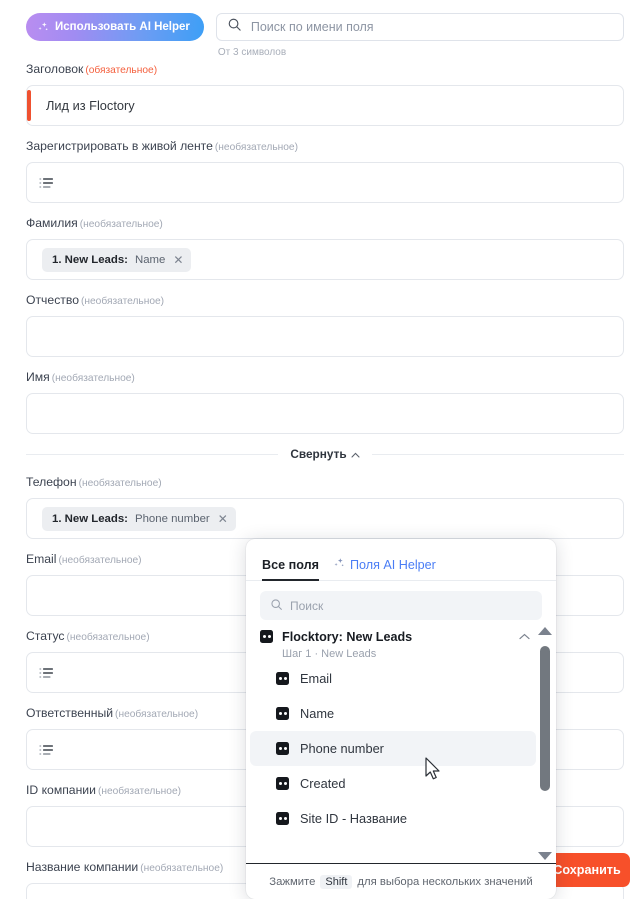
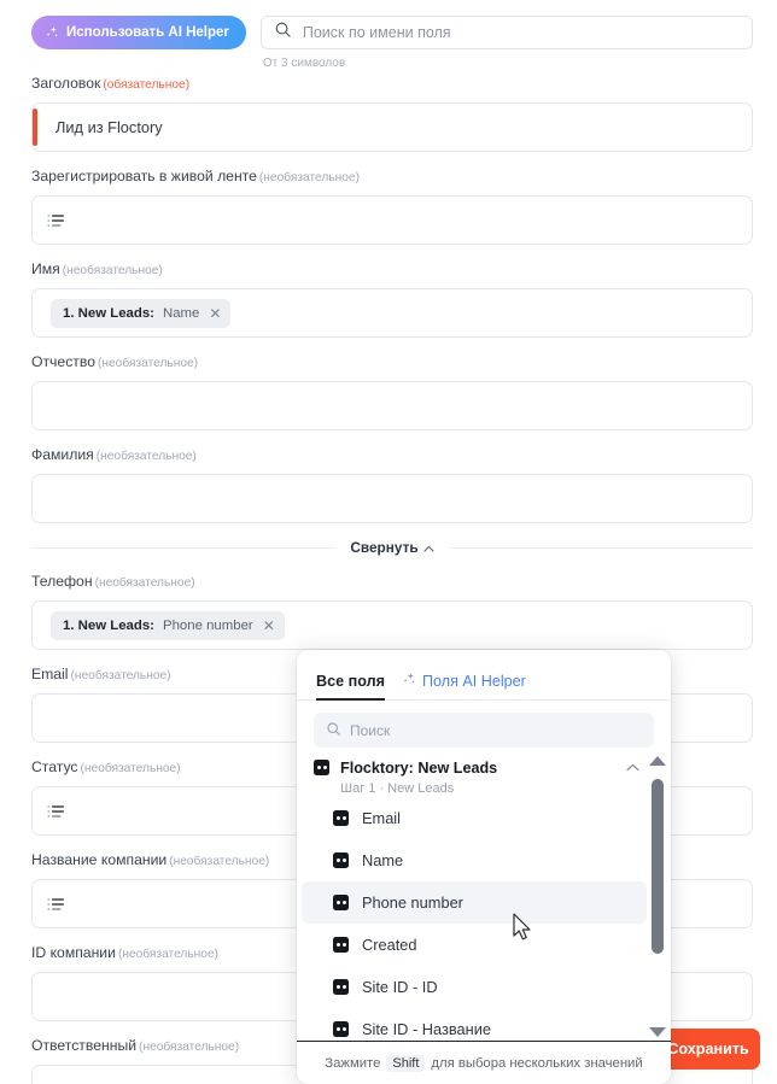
  Использовать AI Helper
  Поиск по имени поля
  От 3 символов
  Заголовок (обязательное)
  Лид из Floctory
  Зарегистрировать в живой ленте (необязательное)
- Фамилия (необязательное)
+ Имя (необязательное)
  1. New Leads:
  Name
  ✕
  Отчество (необязательное)
- Имя (необязательное)
+ Фамилия (необязательное)
  Свернуть
  Телефон (необязательное)
  1. New Leads:
  Phone number
  ✕
  Email (необязательное)
  Статус (необязательное)
- Ответственный (необязательное)
+ Название компании (необязательное)
  ID компании (необязательное)
- Название компании (необязательное)
+ Ответственный (необязательное)
  Сохранить
  Все поля
  Поля AI Helper
  Поиск
  Flocktory: New Leads
  Шаг 1 · New Leads
  Email
  Name
  Phone number
  Created
+ Site ID - ID
  Site ID - Название
  Зажмите
  Shift
  для выбора нескольких значений
